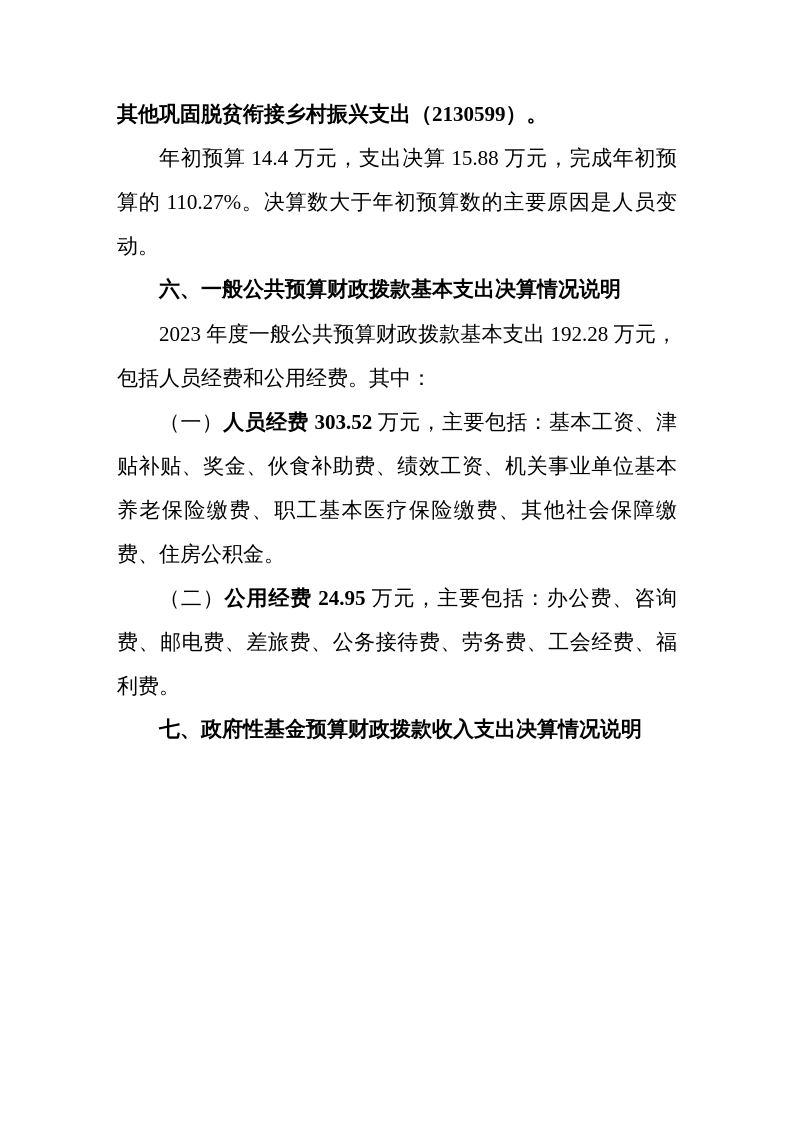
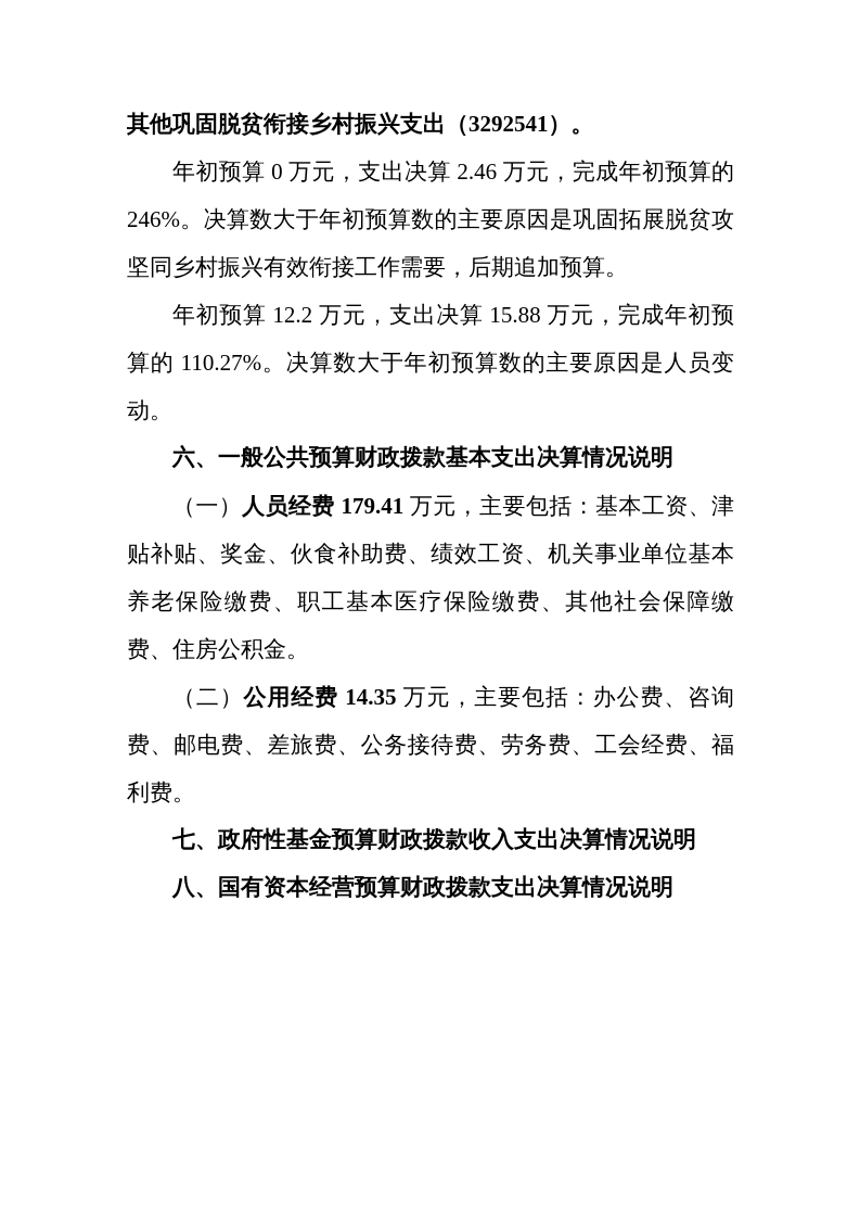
- 其他巩固脱贫衔接乡村振兴支出（2130599）。
+ 其他巩固脱贫衔接乡村振兴支出（3292541）。
+ 年初预算 0 万元，支出决算 2.46 万元，完成年初预算的 246%。决算数大于年初预算数的主要原因是巩固拓展脱贫攻坚同乡村振兴有效衔接工作需要，后期追加预算。
- 年初预算 14.4 万元，支出决算 15.88 万元，完成年初预算的 110.27%。决算数大于年初预算数的主要原因是人员变动。
+ 年初预算 12.2 万元，支出决算 15.88 万元，完成年初预算的 110.27%。决算数大于年初预算数的主要原因是人员变动。
  六、一般公共预算财政拨款基本支出决算情况说明
- 2023 年度一般公共预算财政拨款基本支出 192.28 万元，包括人员经费和公用经费。其中：
- （一）人员经费 303.52 万元，主要包括：基本工资、津贴补贴、奖金、伙食补助费、绩效工资、机关事业单位基本养老保险缴费、职工基本医疗保险缴费、其他社会保障缴费、住房公积金。
+ （一）人员经费 179.41 万元，主要包括：基本工资、津贴补贴、奖金、伙食补助费、绩效工资、机关事业单位基本养老保险缴费、职工基本医疗保险缴费、其他社会保障缴费、住房公积金。
- （二）公用经费 24.95 万元，主要包括：办公费、咨询费、邮电费、差旅费、公务接待费、劳务费、工会经费、福利费。
+ （二）公用经费 14.35 万元，主要包括：办公费、咨询费、邮电费、差旅费、公务接待费、劳务费、工会经费、福利费。
  七、政府性基金预算财政拨款收入支出决算情况说明
+ 八、国有资本经营预算财政拨款支出决算情况说明
